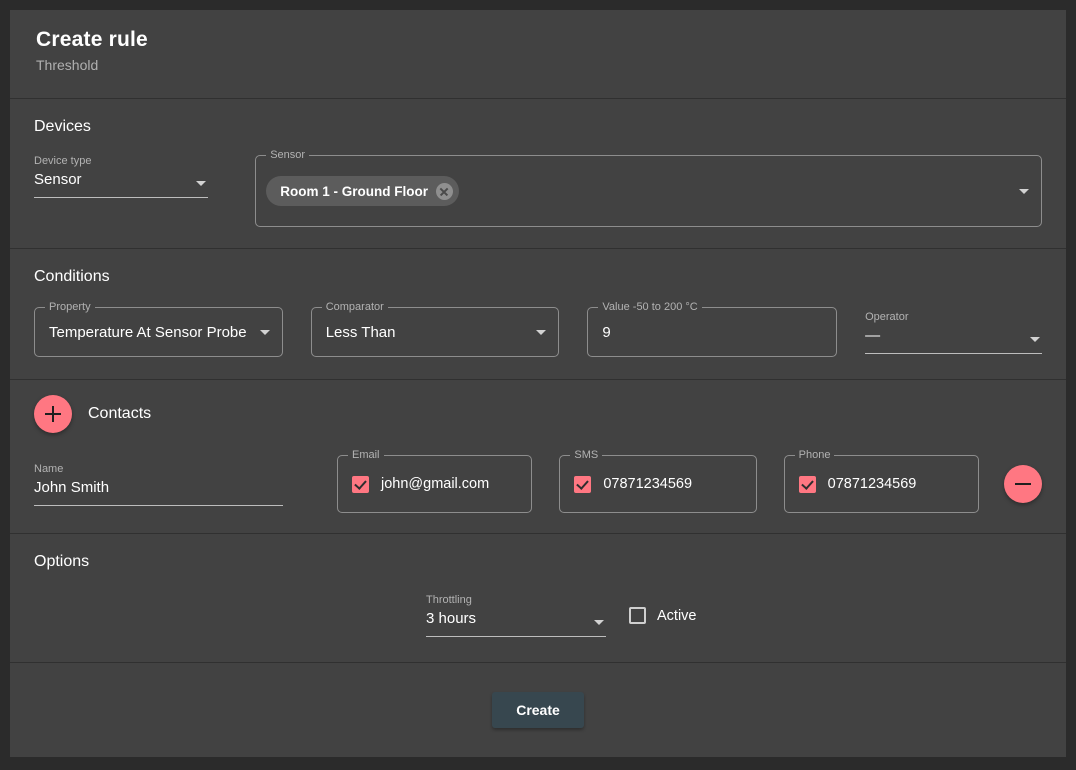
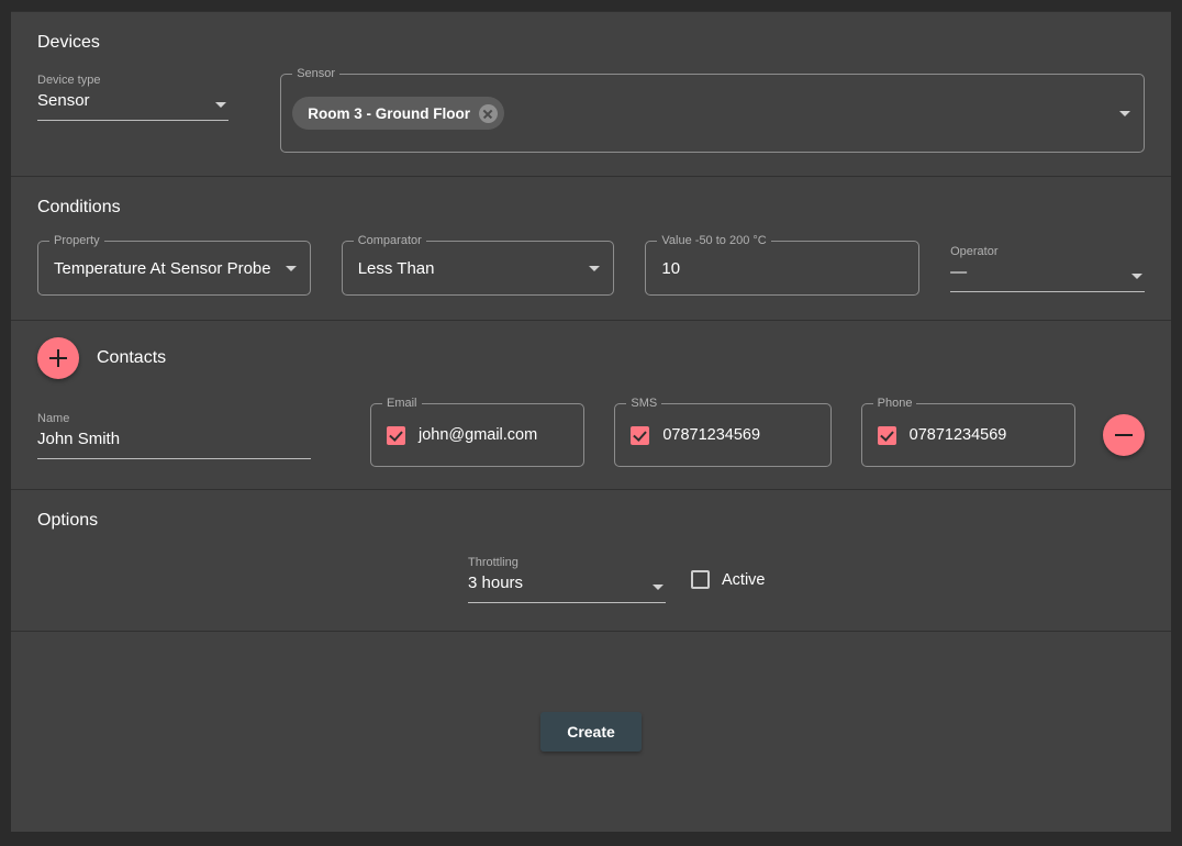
- Create rule
- Threshold
  Devices
  Device type
  Sensor
  Sensor
- Room 1 - Ground Floor
+ Room 3 - Ground Floor
  Conditions
  Property
  Temperature At Sensor Probe
  Comparator
  Less Than
  Value -50 to 200 °C
- 9
+ 10
  Operator
  —
  Contacts
  Name
  John Smith
  Email
  john@gmail.com
  SMS
  07871234569
  Phone
  07871234569
  Options
  Throttling
  3 hours
  Active
  Create
